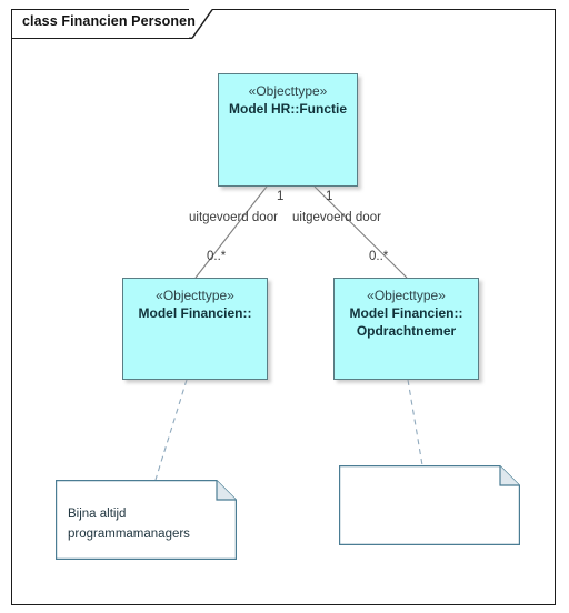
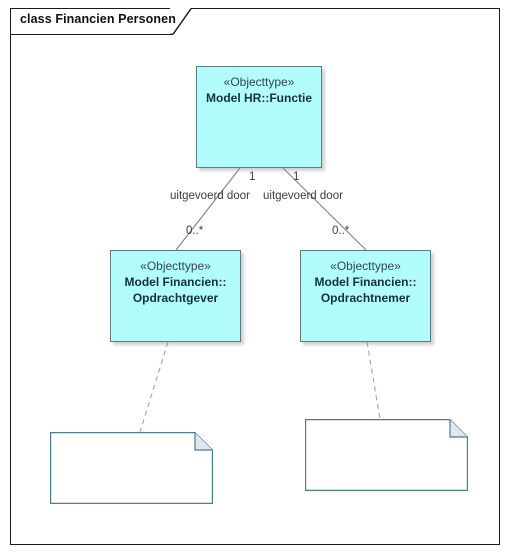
  class Financien Personen
  «Objecttype»
  Model HR::Functie
  «Objecttype»
  Model Financien::
+ Opdrachtgever
  «Objecttype»
  Model Financien::
  Opdrachtnemer
  1
  1
  uitgevoerd door
  uitgevoerd door
  0..*
  0..*
- Bijna altijd
- programmamanagers
